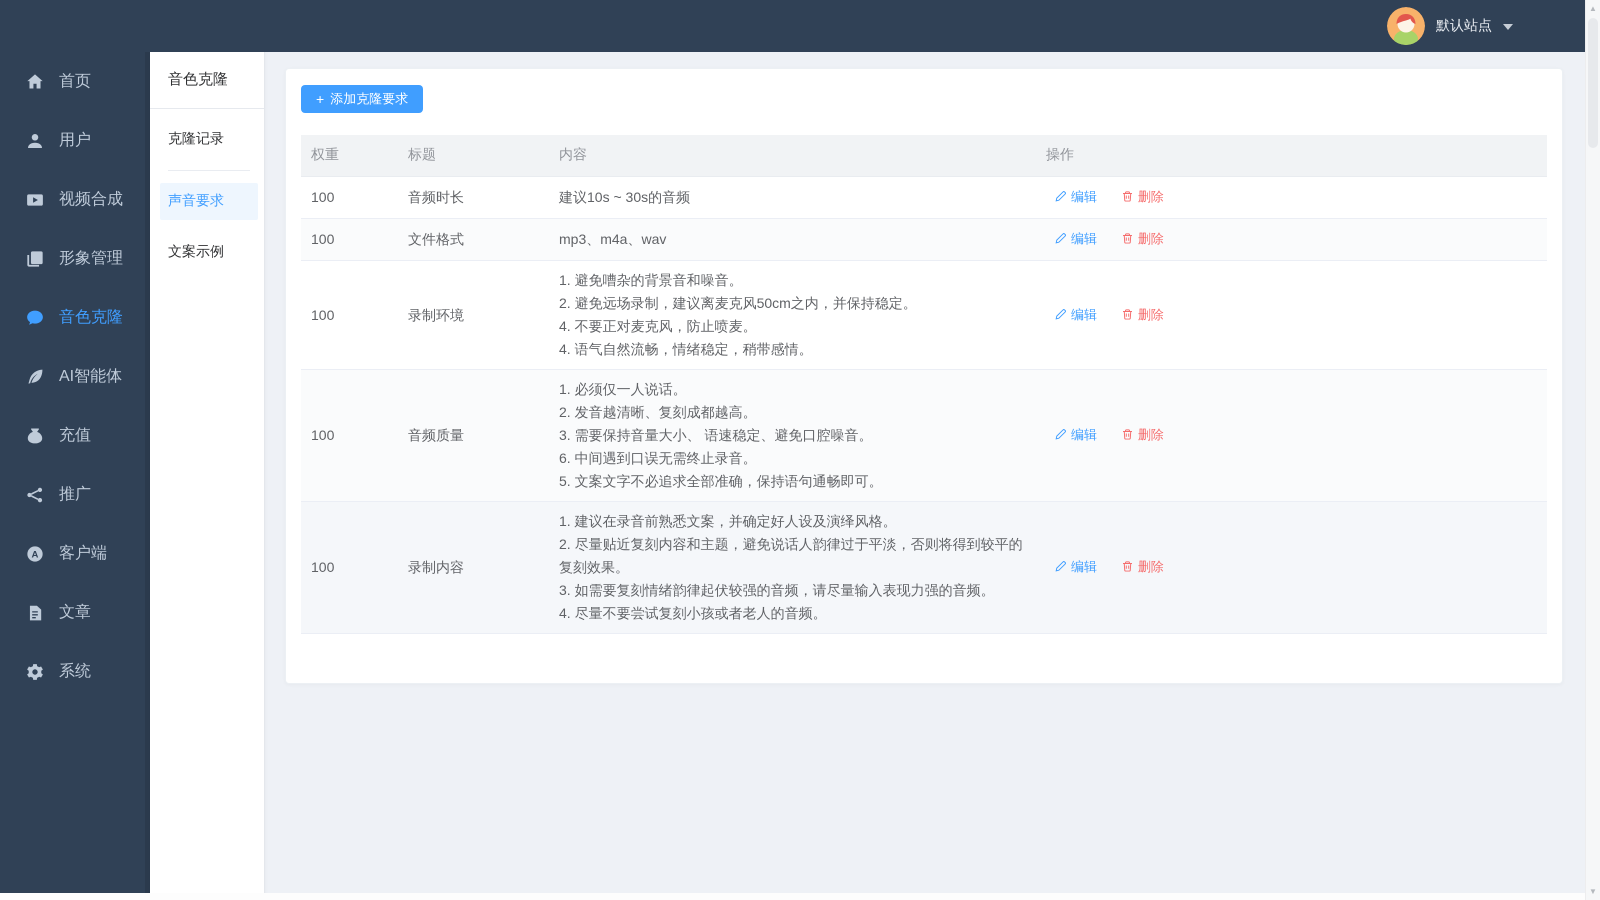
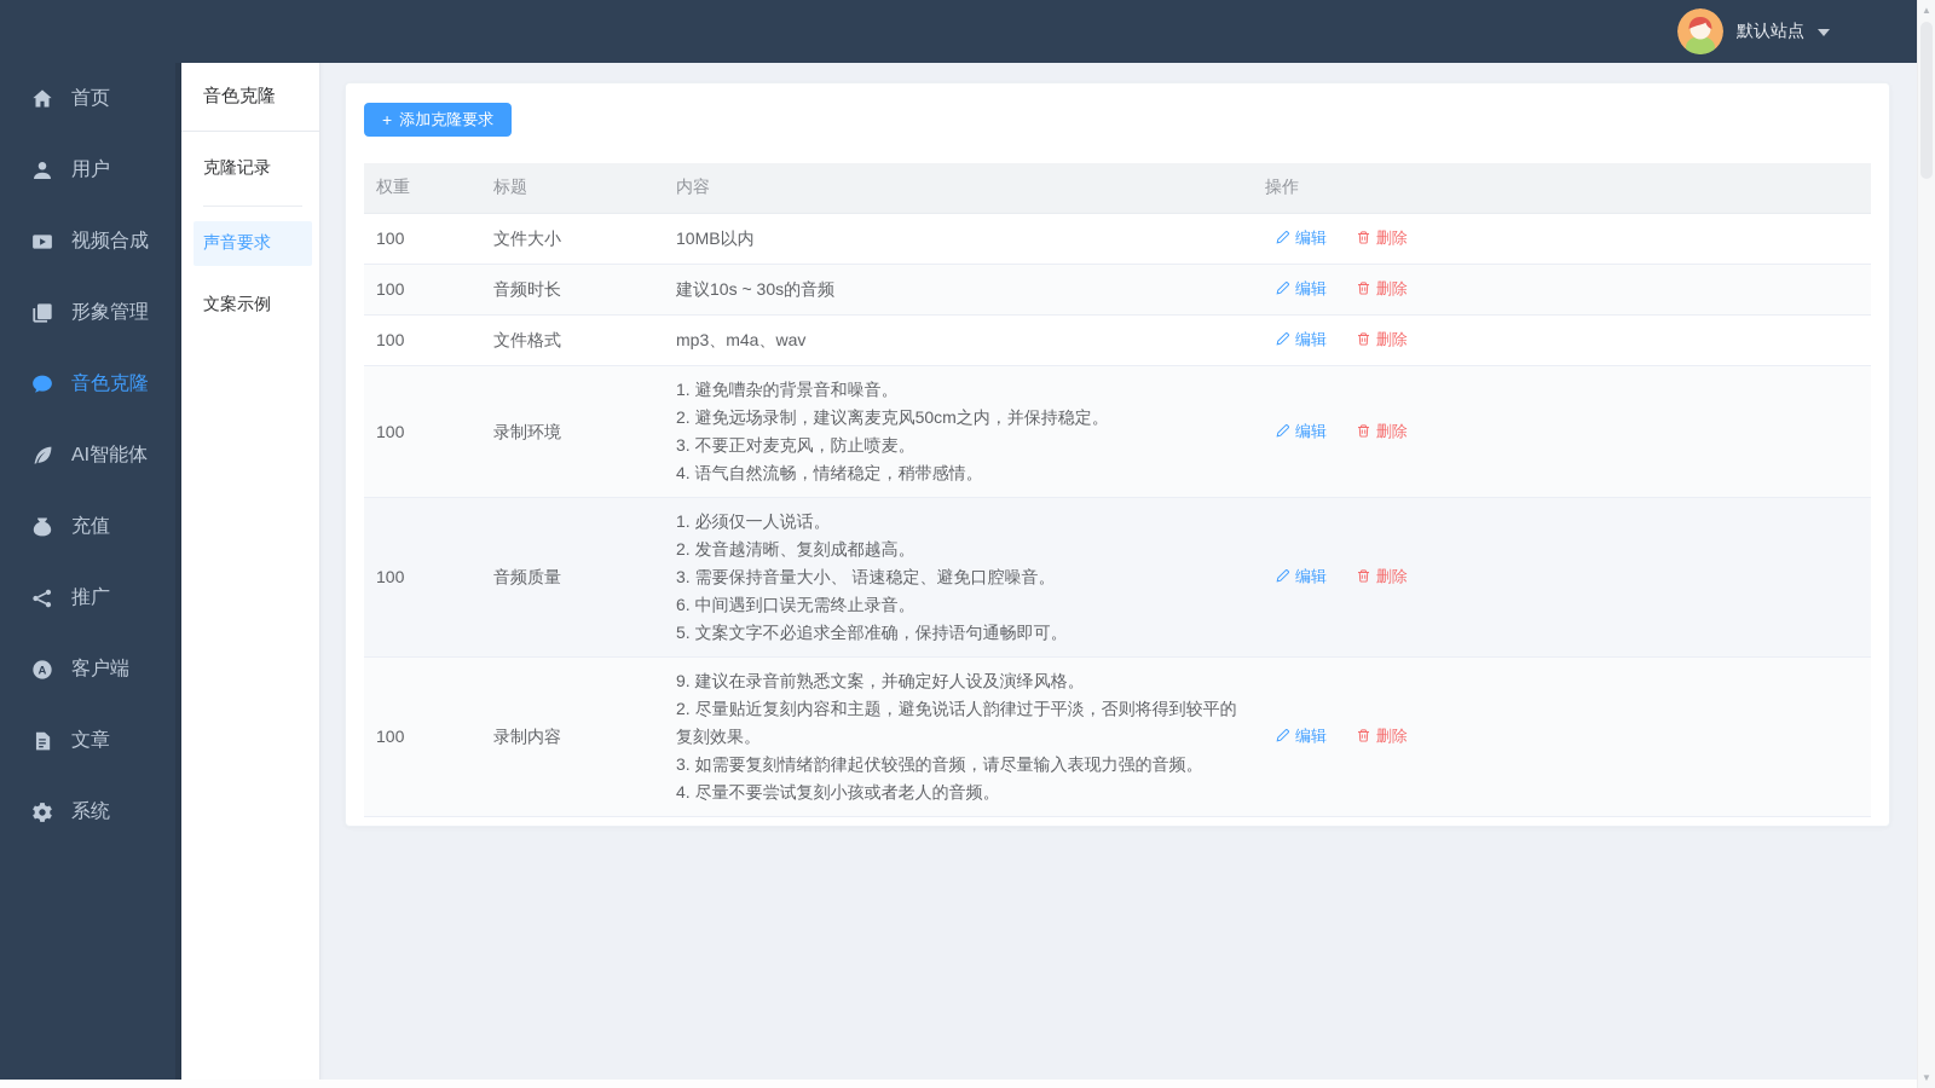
  默认站点
  首页
  用户
  视频合成
  形象管理
  音色克隆
  AI智能体
  充值
  推广
  A
  客户端
  文章
  系统
  音色克隆
  克隆记录
  声音要求
  文案示例
  +
  添加克隆要求
  权重	标题	内容	操作
+ 100	文件大小	10MB以内	编辑 删除
  100	音频时长	建议10s ~ 30s的音频	编辑 删除
  100	文件格式	mp3、m4a、wav	编辑 删除
- 100	录制环境	1. 避免嘈杂的背景音和噪音。2. 避免远场录制，建议离麦克风50cm之内，并保持稳定。4. 不要正对麦克风，防止喷麦。4. 语气自然流畅，情绪稳定，稍带感情。	编辑 删除
+ 100	录制环境	1. 避免嘈杂的背景音和噪音。2. 避免远场录制，建议离麦克风50cm之内，并保持稳定。3. 不要正对麦克风，防止喷麦。4. 语气自然流畅，情绪稳定，稍带感情。	编辑 删除
  100	音频质量	1. 必须仅一人说话。2. 发音越清晰、复刻成都越高。3. 需要保持音量大小、 语速稳定、避免口腔噪音。6. 中间遇到口误无需终止录音。5. 文案文字不必追求全部准确，保持语句通畅即可。	编辑 删除
- 100	录制内容	1. 建议在录音前熟悉文案，并确定好人设及演绎风格。2. 尽量贴近复刻内容和主题，避免说话人韵律过于平淡，否则将得到较平的复刻效果。3. 如需要复刻情绪韵律起伏较强的音频，请尽量输入表现力强的音频。4. 尽量不要尝试复刻小孩或者老人的音频。	编辑 删除
+ 100	录制内容	9. 建议在录音前熟悉文案，并确定好人设及演绎风格。2. 尽量贴近复刻内容和主题，避免说话人韵律过于平淡，否则将得到较平的复刻效果。3. 如需要复刻情绪韵律起伏较强的音频，请尽量输入表现力强的音频。4. 尽量不要尝试复刻小孩或者老人的音频。	编辑 删除
  ▲
  ▼
